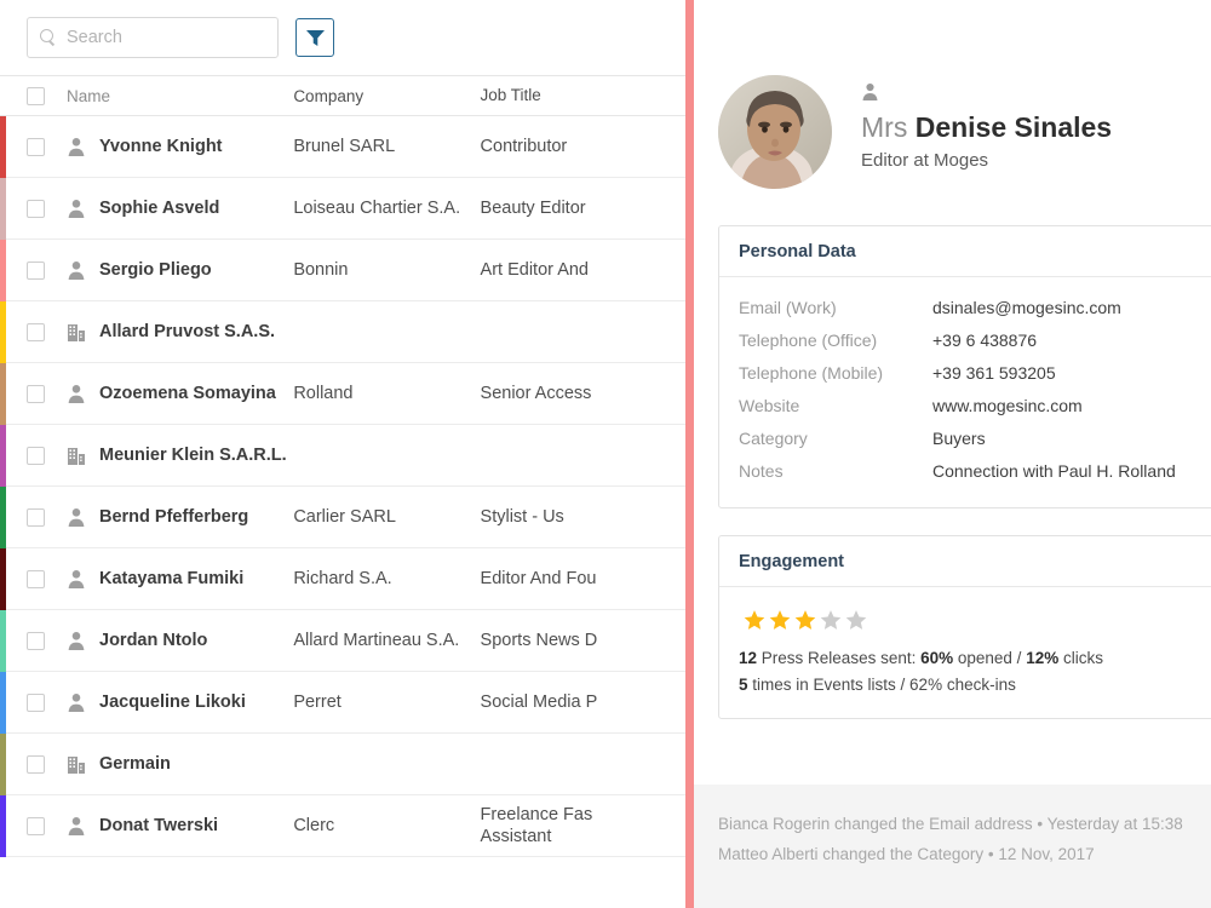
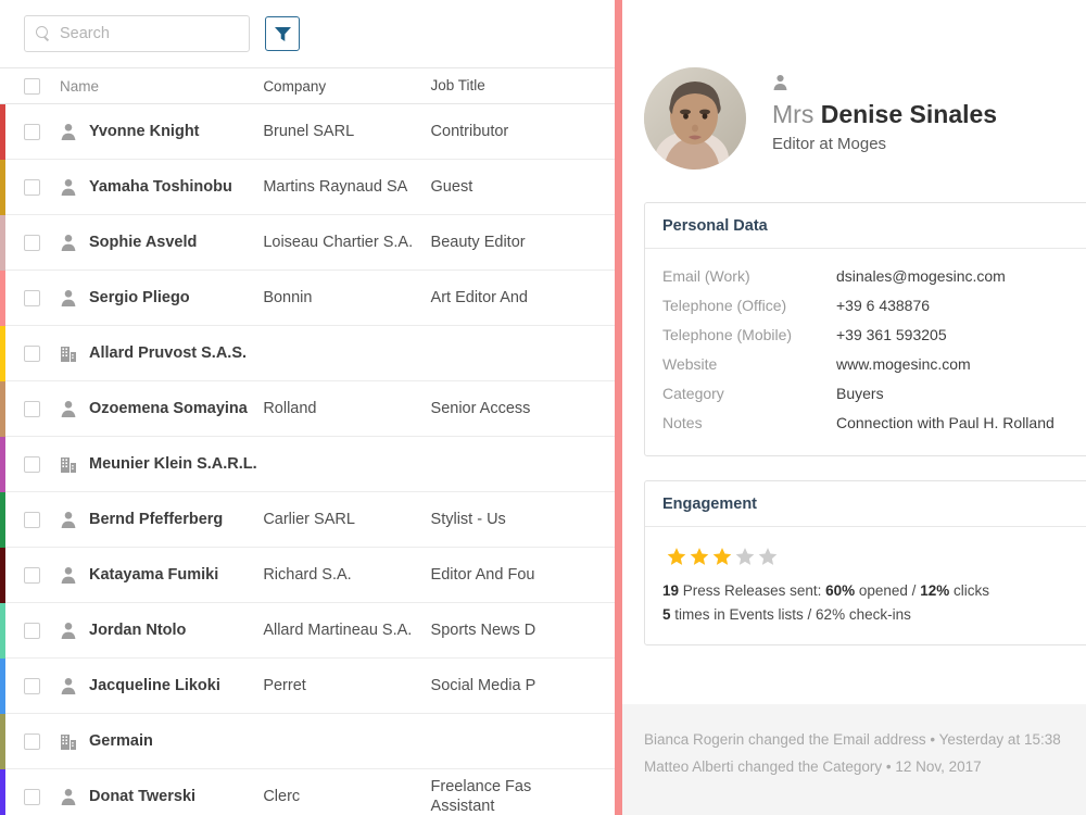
  Search
  Name
  Company
  Job Title
  Yvonne Knight
  Brunel SARL
  Contributor
+ Yamaha Toshinobu
+ Martins Raynaud SA
+ Guest
  Sophie Asveld
  Loiseau Chartier S.A.
  Beauty Editor
  Sergio Pliego
  Bonnin
  Art Editor And
  Allard Pruvost S.A.S.
  Ozoemena Somayina
  Rolland
  Senior Access
  Meunier Klein S.A.R.L.
  Bernd Pfefferberg
  Carlier SARL
  Stylist - Us
  Katayama Fumiki
  Richard S.A.
  Editor And Fou
  Jordan Ntolo
  Allard Martineau S.A.
  Sports News D
  Jacqueline Likoki
  Perret
  Social Media P
  Germain
  Donat Twerski
  Clerc
  Freelance Fas
  Assistant
  Mrs Denise Sinales
  Editor at Moges
  Personal Data
  Email (Work)
  dsinales@mogesinc.com
  Telephone (Office)
  +39 6 438876
  Telephone (Mobile)
  +39 361 593205
  Website
  www.mogesinc.com
  Category
  Buyers
  Notes
  Connection with Paul H. Rolland
  Engagement
- 12 Press Releases sent: 60% opened / 12% clicks
+ 19 Press Releases sent: 60% opened / 12% clicks
  5 times in Events lists / 62% check-ins
  Bianca Rogerin changed the Email address • Yesterday at 15:38
  Matteo Alberti changed the Category • 12 Nov, 2017
